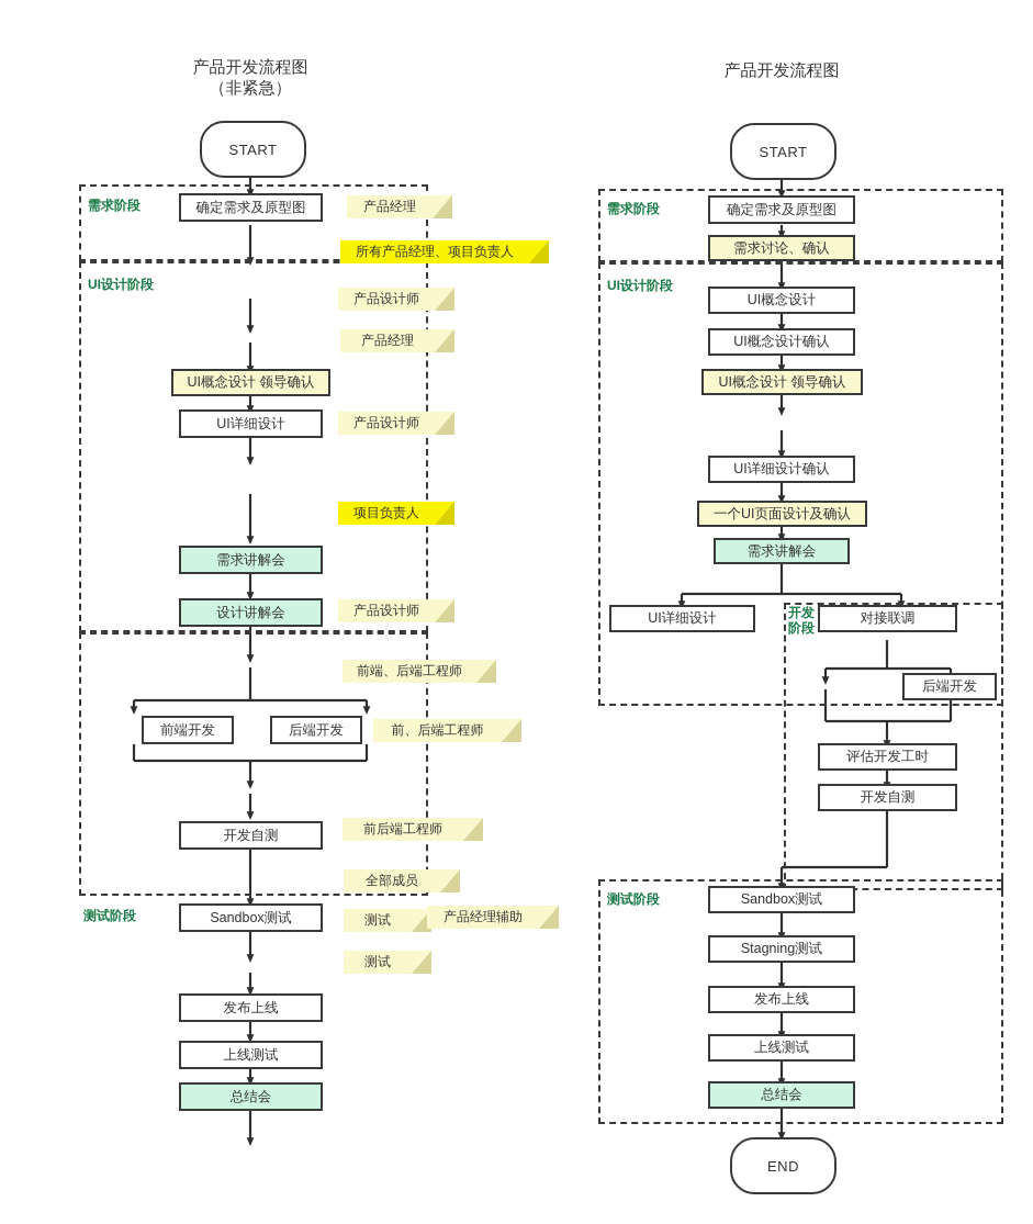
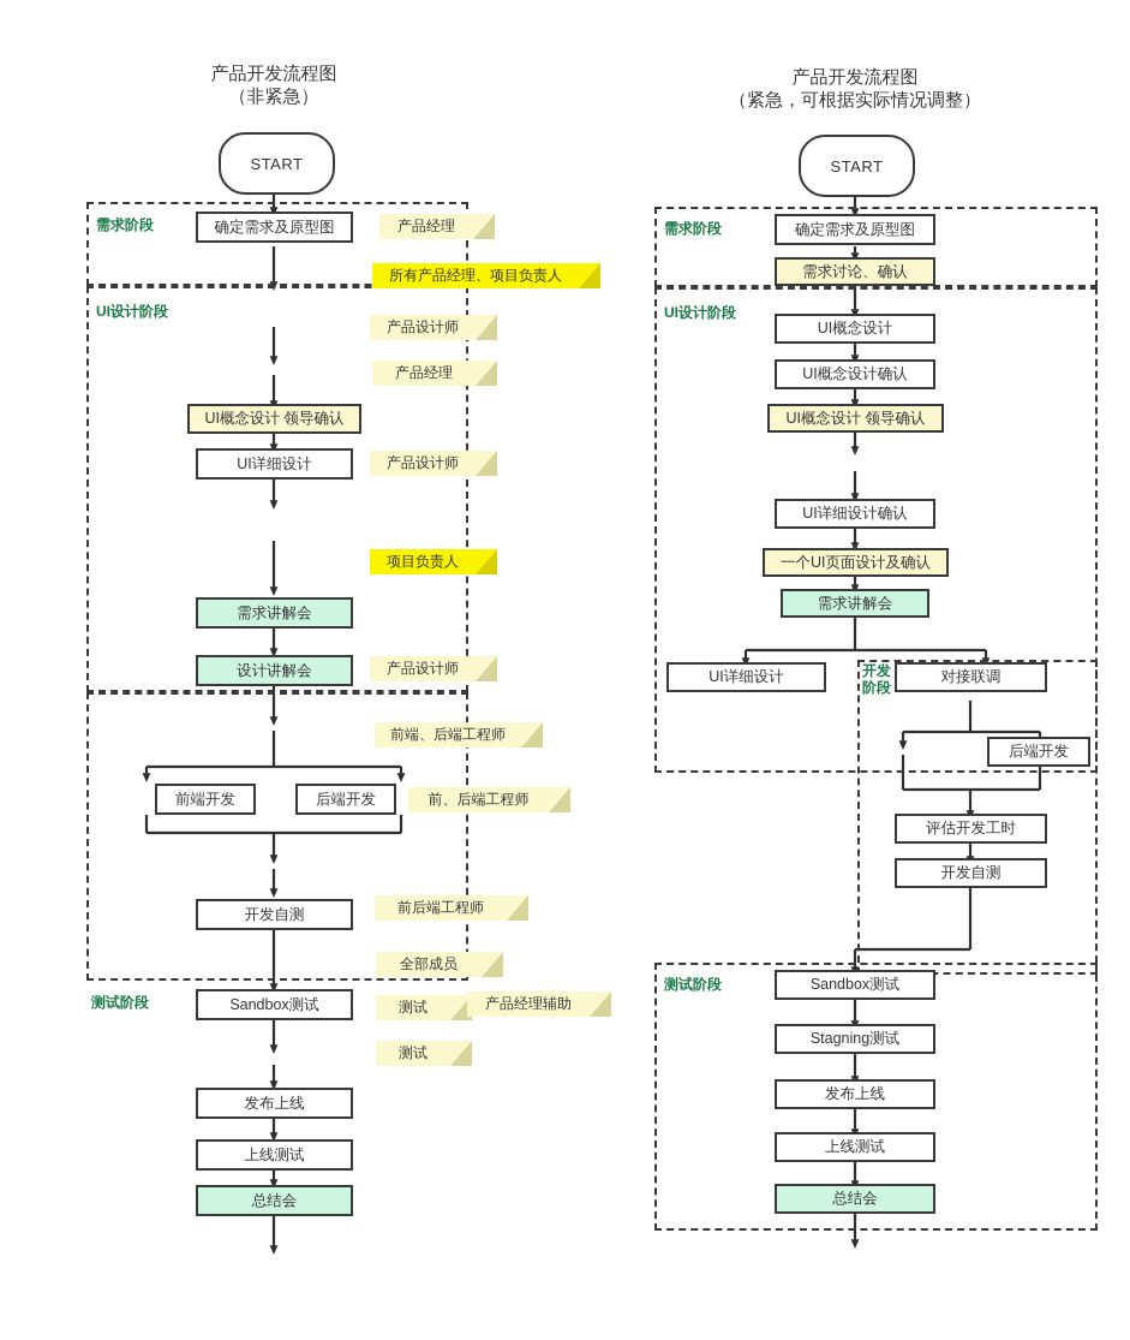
  产品开发流程图
  （非紧急）
  需求阶段
  UI设计阶段
  测试阶段
  START
  确定需求及原型图
  UI概念设计 领导确认
  UI详细设计
  需求讲解会
  设计讲解会
  前端开发
  后端开发
  开发自测
  Sandbox测试
  发布上线
  上线测试
  总结会
  产品经理
  所有产品经理、项目负责人
  产品设计师
  产品经理
  产品设计师
  项目负责人
  产品设计师
  前端、后端工程师
  前、后端工程师
  前后端工程师
  全部成员
  测试
  产品经理辅助
  测试
  产品开发流程图
+ （紧急，可根据实际情况调整）
  需求阶段
  UI设计阶段
  开发
  阶段
  测试阶段
  START
  确定需求及原型图
  需求讨论、确认
  UI概念设计
  UI概念设计确认
  UI概念设计 领导确认
  UI详细设计确认
  一个UI页面设计及确认
  需求讲解会
  UI详细设计
  对接联调
  后端开发
  评估开发工时
  开发自测
  Sandbox测试
  Stagning测试
  发布上线
  上线测试
  总结会
- END
